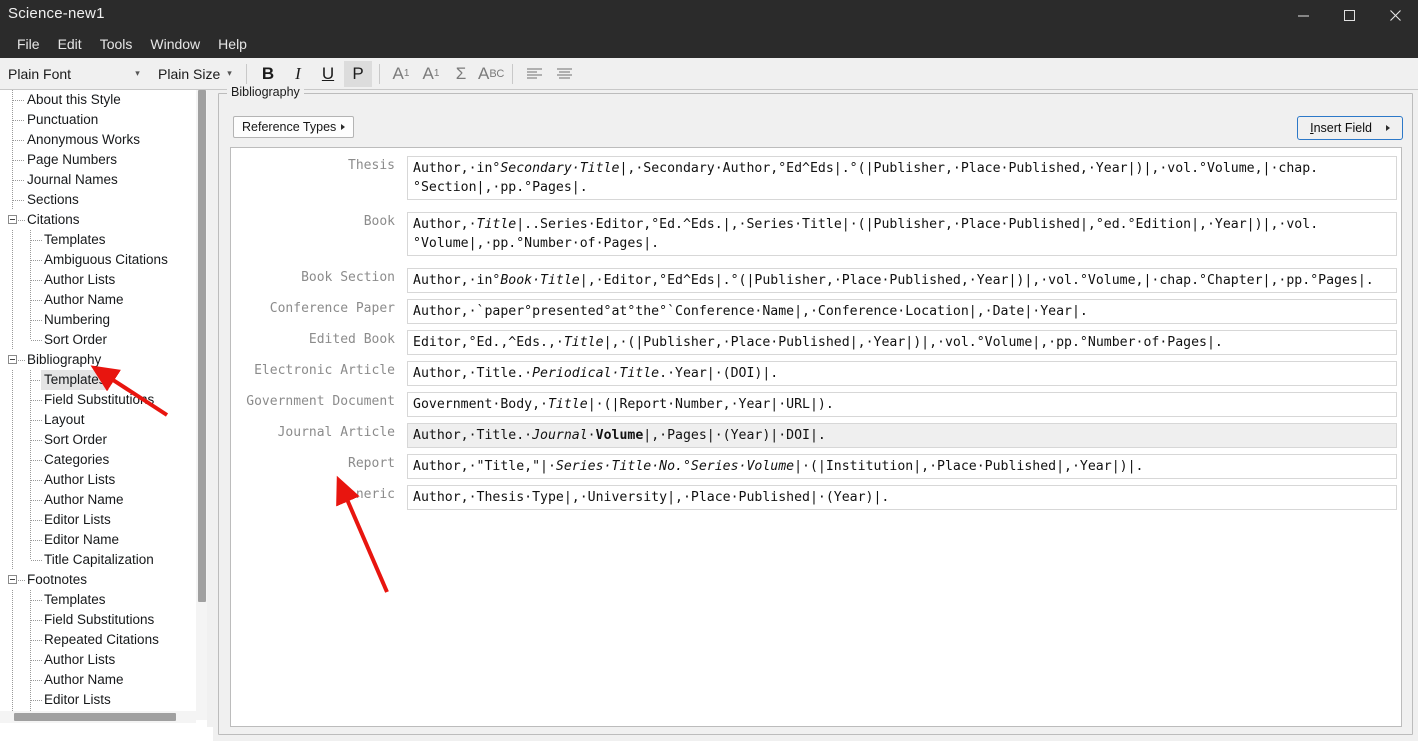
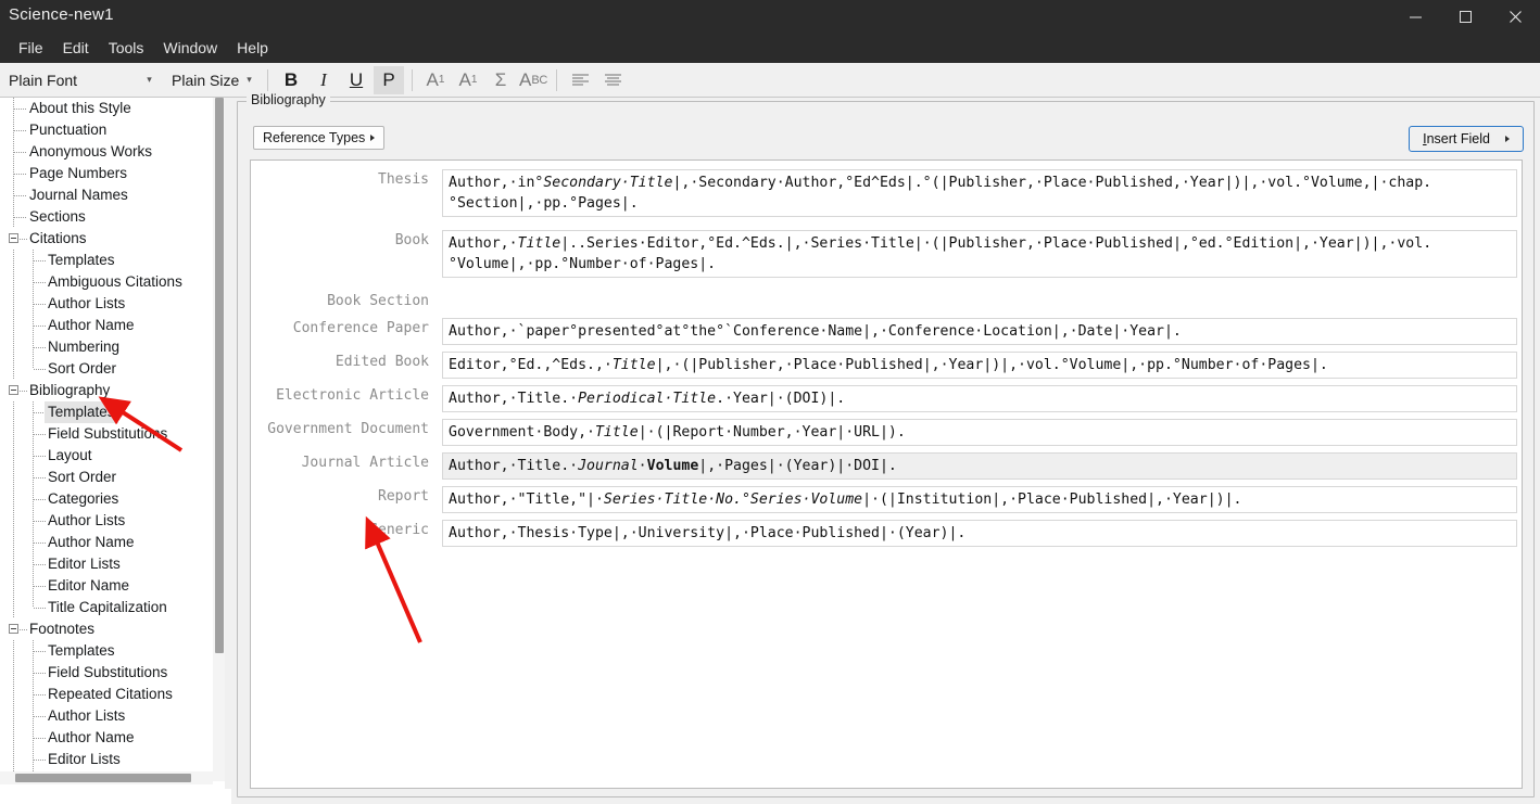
  Science-new1
  File
  Edit
  Tools
  Window
  Help
  Plain Font
  ▾
  Plain Size
  ▾
  B
  I
  U
  P
  A
  1
  A
  1
  Σ
  A
  BC
  About this Style
  Punctuation
  Anonymous Works
  Page Numbers
  Journal Names
  Sections
  Citations
  Templates
  Ambiguous Citations
  Author Lists
  Author Name
  Numbering
  Sort Order
  Bibliography
  Templates
  Field Substitutios
  Layout
  Sort Order
  Categories
  Author Lists
  Author Name
  Editor Lists
  Editor Name
  Title Capitalization
  Footnotes
  Templates
  Field Substitutions
  Repeated Citations
  Author Lists
  Author Name
  Editor Lists
  Bibliography
  Reference Types
  Insert Field
  Thesis
  Author,·in°Secondary·Title|,·Secondary·Author,°Ed^Eds|.°(|Publisher,·Place·Published,·Year|)|,·vol.°Volume,|·chap.°Section|,·pp.°Pages|.
  Book
  Author,·Title|..Series·Editor,°Ed.^Eds.|,·Series·Title|·(|Publisher,·Place·Published|,°ed.°Edition|,·Year|)|,·vol.°Volume|,·pp.°Number·of·Pages|.
  Book Section
- Author,·in°Book·Title|,·Editor,°Ed^Eds|.°(|Publisher,·Place·Published,·Year|)|,·vol.°Volume,|·chap.°Chapter|,·pp.°Pages|.
  Conference Paper
  Author,·`paper°presented°at°the°`Conference·Name|,·Conference·Location|,·Date|·Year|.
  Edited Book
  Editor,°Ed.,^Eds.,·Title|,·(|Publisher,·Place·Published|,·Year|)|,·vol.°Volume|,·pp.°Number·of·Pages|.
  Electronic Article
  Author,·Title.·Periodical·Title.·Year|·(DOI)|.
  Government Document
  Government·Body,·Title|·(|Report·Number,·Year|·URL|).
  Journal Article
  Author,·Title.·Journal·Volume|,·Pages|·(Year)|·DOI|.
  Report
  Author,·"Title,"|·Series·Title·No.°Series·Volume|·(|Institution|,·Place·Published|,·Year|)|.
  Generic
  Author,·Thesis·Type|,·University|,·Place·Published|·(Year)|.
